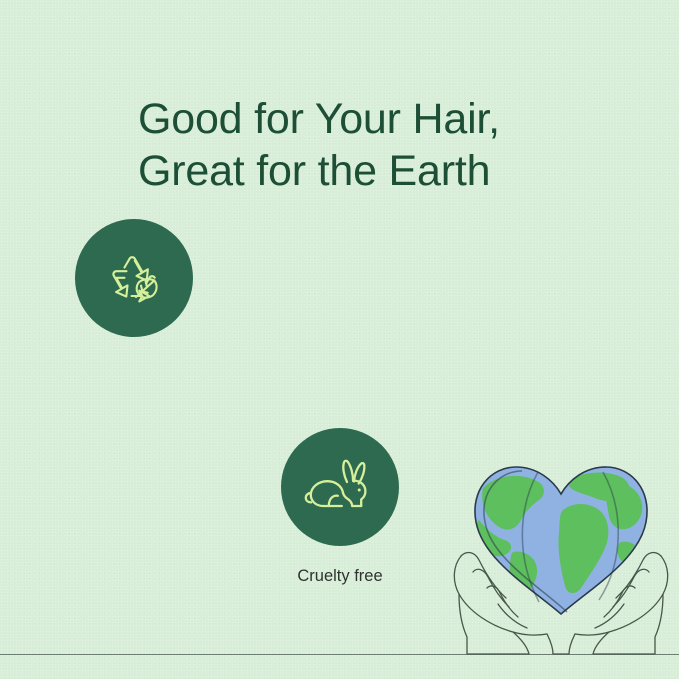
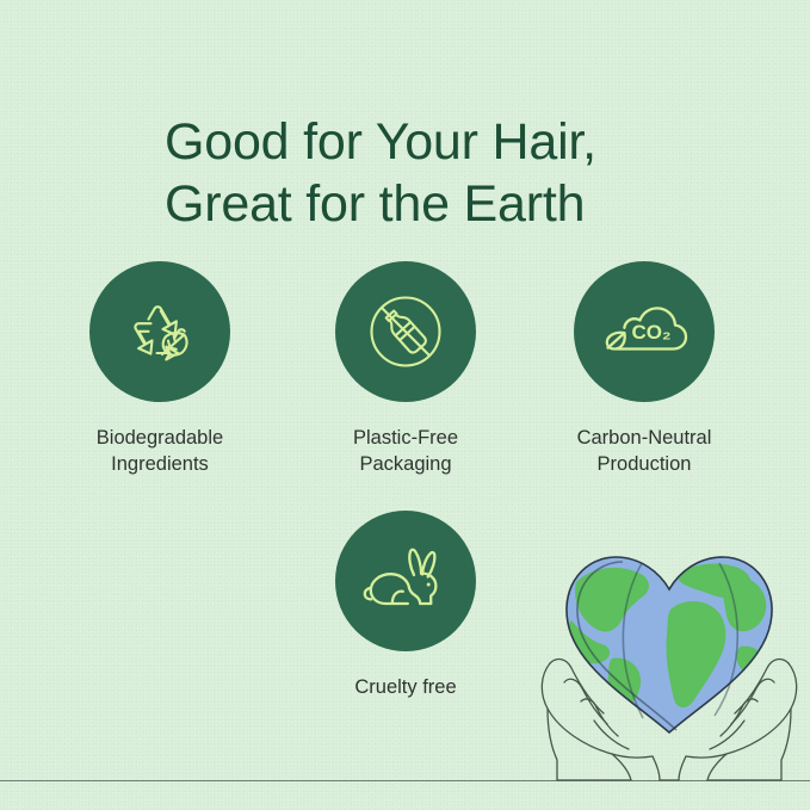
  Good for Your Hair,
  Great for the Earth
+ Biodegradable
+ Ingredients
+ Plastic-Free
+ Packaging
+ CO₂
+ Carbon-Neutral
+ Production
  Cruelty free
